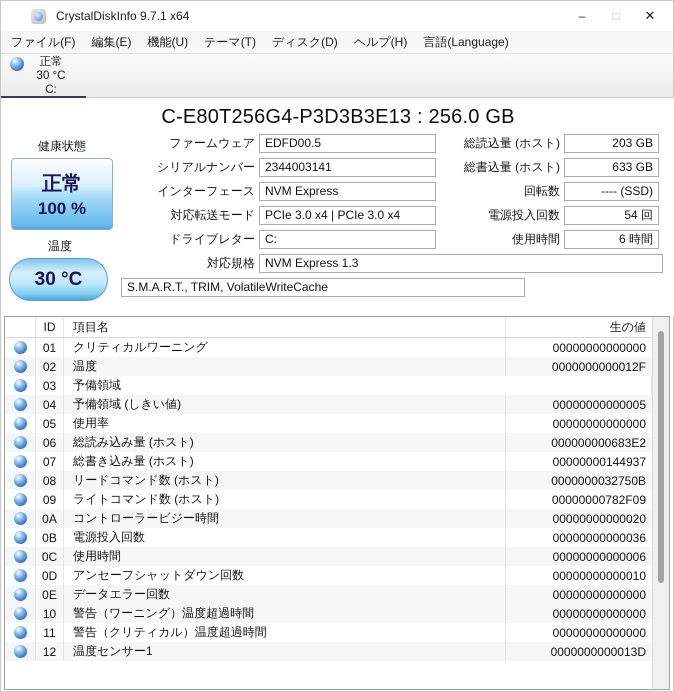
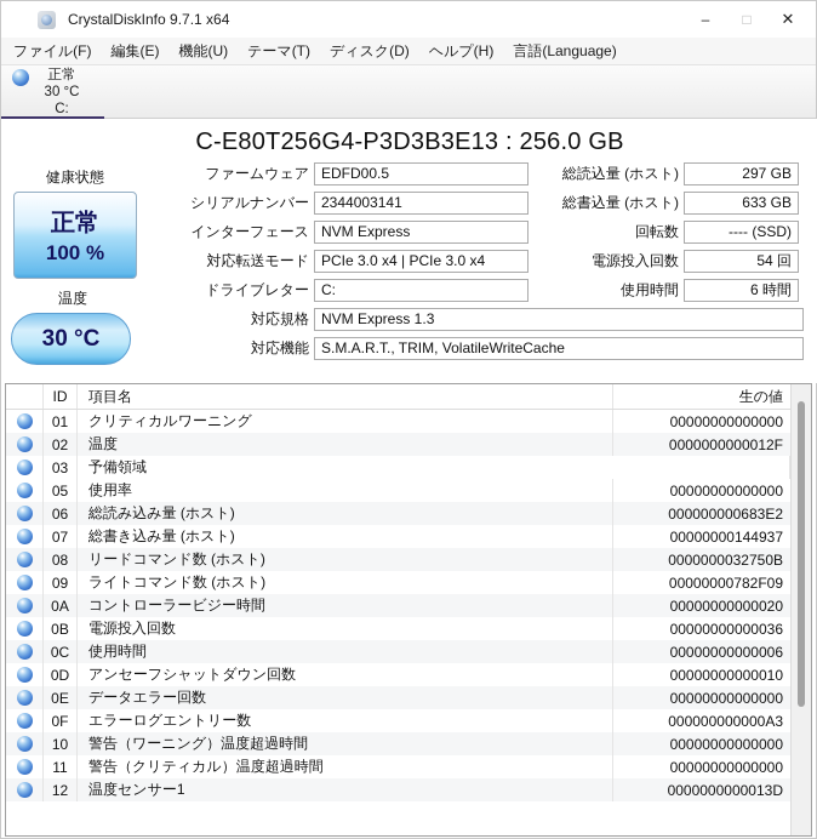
  CrystalDiskInfo 9.7.1 x64
  –
  □
  ✕
  ファイル(F)
  編集(E)
  機能(U)
  テーマ(T)
  ディスク(D)
  ヘルプ(H)
  言語(Language)
  正常
  30 °C
  C:
  C-E80T256G4-P3D3B3E13 : 256.0 GB
  健康状態
  正常
  100 %
  温度
  30 °C
  ファームウェア
  EDFD00.5
  シリアルナンバー
  2344003141
  インターフェース
  NVM Express
  対応転送モード
  PCIe 3.0 x4 | PCIe 3.0 x4
  ドライブレター
  C:
  総読込量 (ホスト)
- 203 GB
+ 297 GB
  総書込量 (ホスト)
  633 GB
  回転数
  ---- (SSD)
  電源投入回数
  54 回
  使用時間
  6 時間
  対応規格
  NVM Express 1.3
+ 対応機能
  S.M.A.R.T., TRIM, VolatileWriteCache
  ID
  項目名
  生の値
  01
  クリティカルワーニング
  00000000000000
  02
  温度
  0000000000012F
  03
  予備領域
- 04
- 予備領域 (しきい値)
- 00000000000005
  05
  使用率
  00000000000000
  06
  総読み込み量 (ホスト)
  000000000683E2
  07
  総書き込み量 (ホスト)
  00000000144937
  08
  リードコマンド数 (ホスト)
  0000000032750B
  09
  ライトコマンド数 (ホスト)
  00000000782F09
  0A
  コントローラービジー時間
  00000000000020
  0B
  電源投入回数
  00000000000036
  0C
  使用時間
  00000000000006
  0D
  アンセーフシャットダウン回数
  00000000000010
  0E
  データエラー回数
  00000000000000
+ 0F
+ エラーログエントリー数
+ 000000000000A3
  10
  警告（ワーニング）温度超過時間
  00000000000000
  11
  警告（クリティカル）温度超過時間
  00000000000000
  12
  温度センサー1
  0000000000013D
